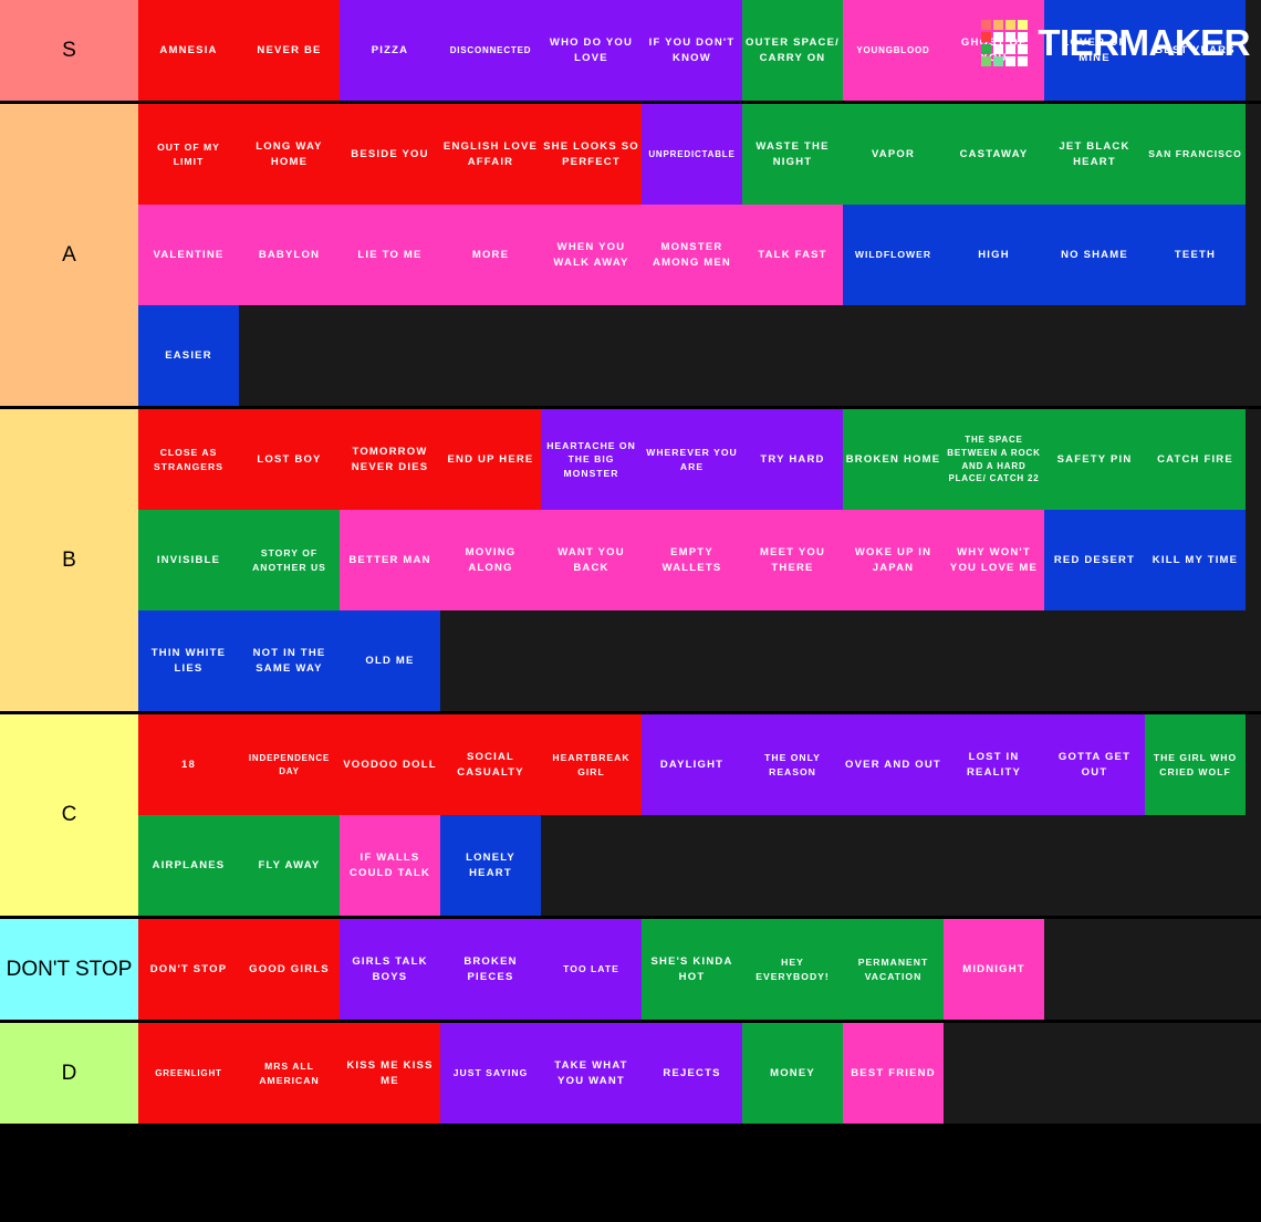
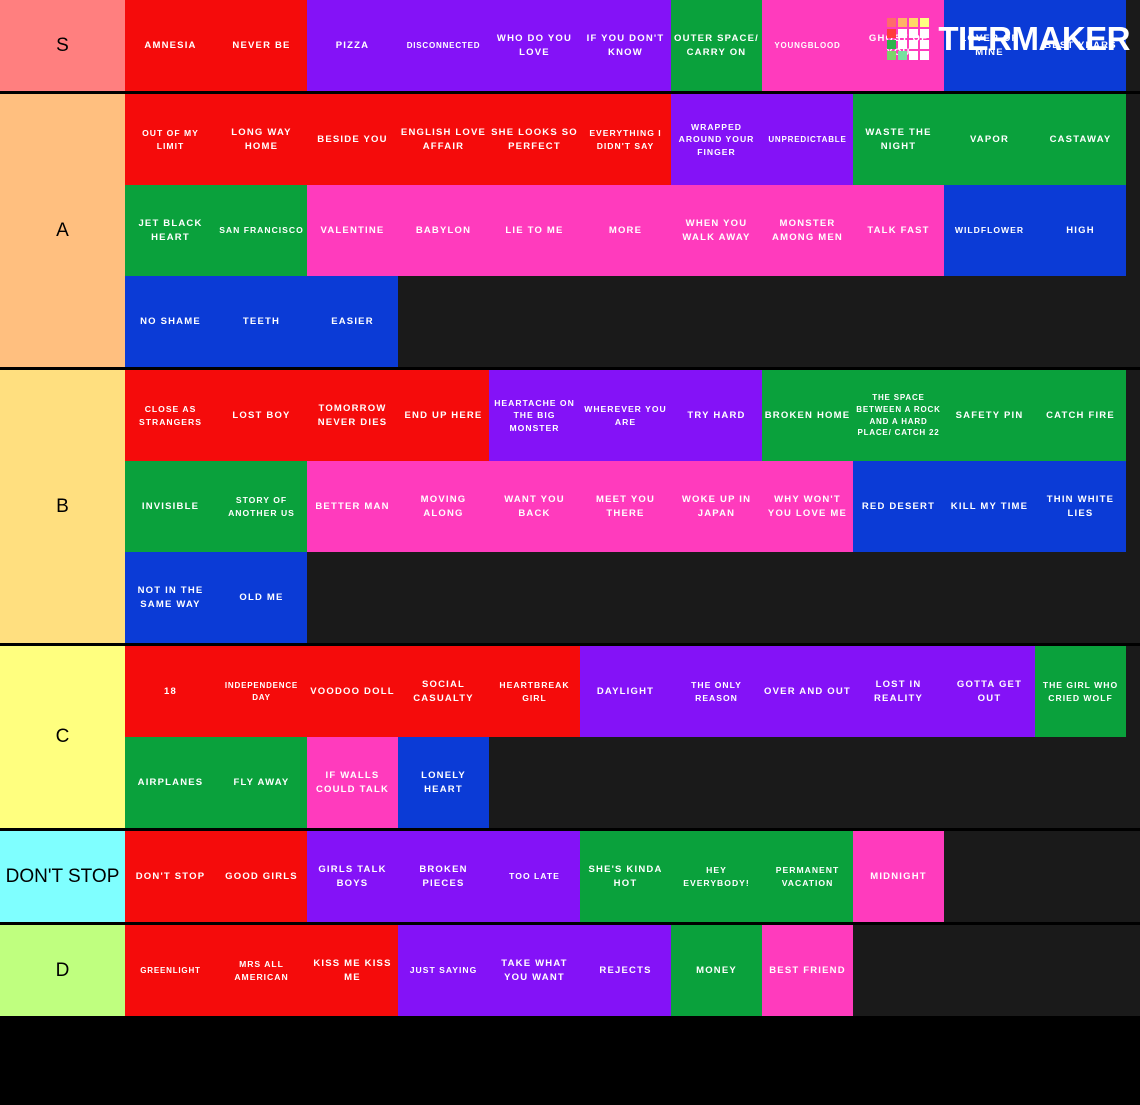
  S
  AMNESIA
  NEVER BE
  PIZZA
  DISCONNECTED
  WHO DO YOU LOVE
  IF YOU DON'T KNOW
  OUTER SPACE/ CARRY ON
  YOUNGBLOOD
  GHOST OF
  LOVER OF MINE
  BEST YEARS
  A
  OUT OF MY LIMIT
  LONG WAY HOME
  BESIDE YOU
  ENGLISH LOVE AFFAIR
  SHE LOOKS SO PERFECT
+ EVERYTHING I DIDN'T SAY
+ WRAPPED AROUND YOUR FINGER
  UNPREDICTABLE
  WASTE THE NIGHT
  VAPOR
  CASTAWAY
  JET BLACK HEART
  SAN FRANCISCO
  VALENTINE
  BABYLON
  LIE TO ME
  MORE
  WHEN YOU WALK AWAY
  MONSTER AMONG MEN
  TALK FAST
  WILDFLOWER
  HIGH
  NO SHAME
  TEETH
  EASIER
  B
  CLOSE AS STRANGERS
  LOST BOY
  TOMORROW NEVER DIES
  END UP HERE
  HEARTACHE ON THE BIG MONSTER
  WHEREVER YOU ARE
  TRY HARD
  BROKEN HOME
  THE SPACE BETWEEN A ROCK AND A HARD PLACE/ CATCH 22
  SAFETY PIN
  CATCH FIRE
  INVISIBLE
  STORY OF ANOTHER US
  BETTER MAN
  MOVING ALONG
  WANT YOU BACK
- EMPTY WALLETS
  MEET YOU THERE
  WOKE UP IN JAPAN
  WHY WON'T YOU LOVE ME
  RED DESERT
  KILL MY TIME
  THIN WHITE LIES
  NOT IN THE SAME WAY
  OLD ME
  C
  18
  INDEPENDENCE DAY
  VOODOO DOLL
  SOCIAL CASUALTY
  HEARTBREAK GIRL
  DAYLIGHT
  THE ONLY REASON
  OVER AND OUT
  LOST IN REALITY
  GOTTA GET OUT
  THE GIRL WHO CRIED WOLF
  AIRPLANES
  FLY AWAY
  IF WALLS COULD TALK
  LONELY HEART
  DON'T STOP
  DON'T STOP
  GOOD GIRLS
  GIRLS TALK BOYS
  BROKEN PIECES
  TOO LATE
  SHE'S KINDA HOT
  HEY EVERYBODY!
  PERMANENT VACATION
  MIDNIGHT
  D
  GREENLIGHT
  MRS ALL AMERICAN
  KISS ME KISS ME
  JUST SAYING
  TAKE WHAT YOU WANT
  REJECTS
  MONEY
  BEST FRIEND
  TIERMAKER
